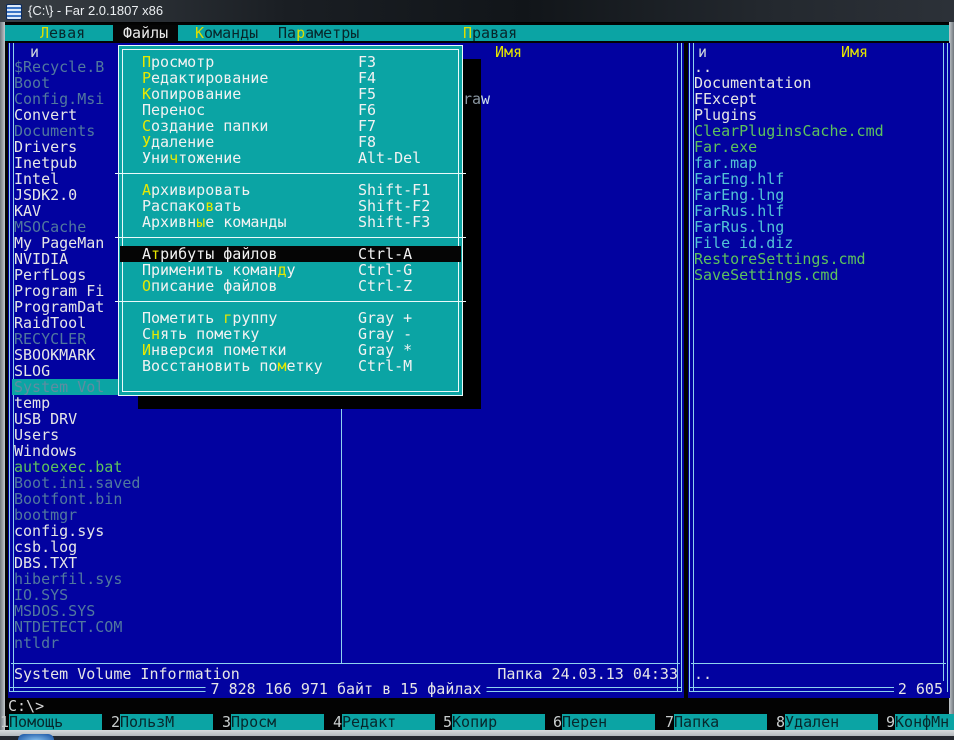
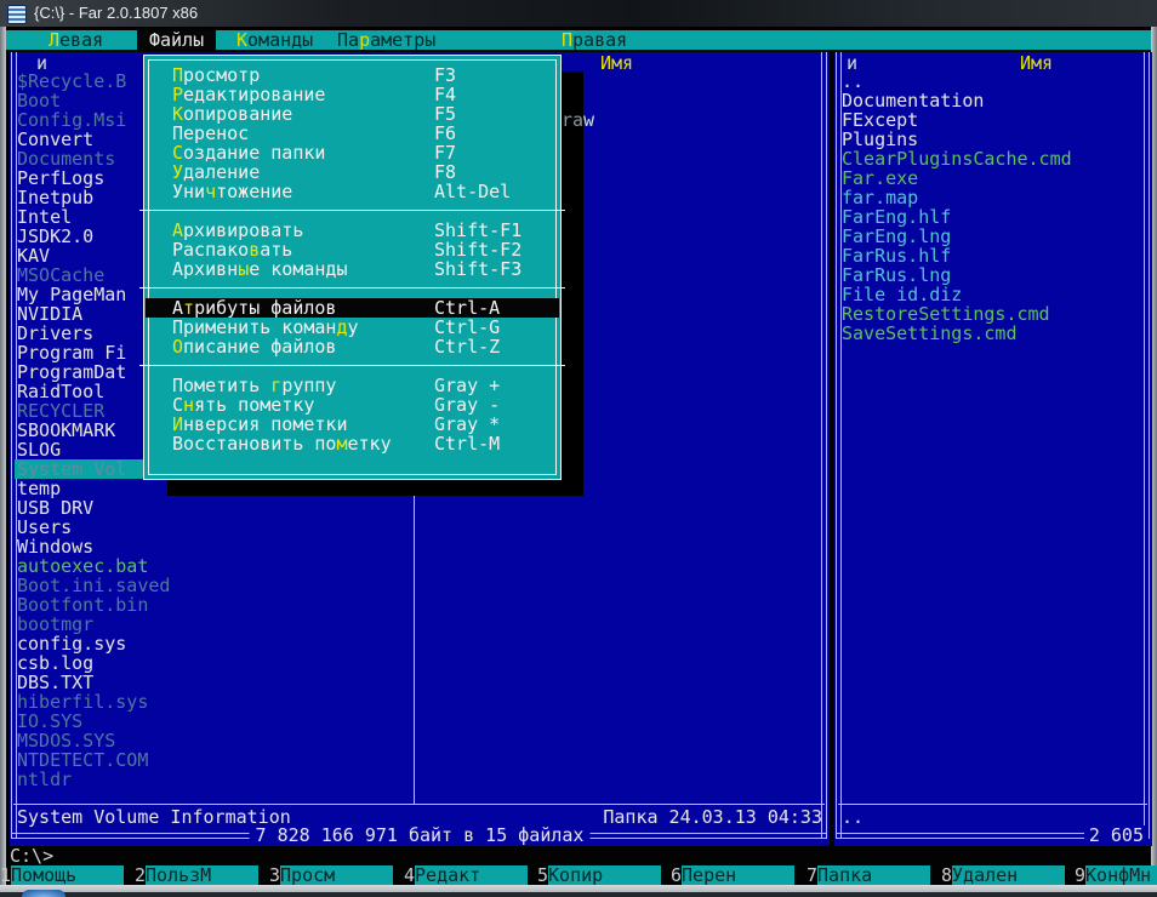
  {C:\} - Far 2.0.1807 x86
  и
  Имя
  $Recycle.B
  Boot
  Config.Msi
  Convert
  Documents
- Drivers
+ PerfLogs
  Inetpub
  Intel
  JSDK2.0
  KAV
  MSOCache
  My PageMan
  NVIDIA
- PerfLogs
+ Drivers
  Program Fi
  ProgramDat
  RaidTool
  RECYCLER
  SBOOKMARK
  SLOG
  System Vol
  temp
  USB_DRV
  Users
  Windows
  autoexec.bat
  Boot.ini.saved
  Bootfont.bin
  bootmgr
  config.sys
  csb.log
  DBS.TXT
  hiberfil.sys
  IO.SYS
  MSDOS.SYS
  NTDETECT.COM
  ntldr
  System Volume Information
  Папка 24.03.13 04:33
  7 828 166 971 байт в 15 файлах
  и
  Имя
  ..
  Documentation
  FExcept
  Plugins
  ClearPluginsCache.cmd
  Far.exe
  far.map
  FarEng.hlf
  FarEng.lng
  FarRus.hlf
  FarRus.lng
  File_id.diz
  RestoreSettings.cmd
  SaveSettings.cmd
  ..
  2 605
  Левая
  Файлы
  Команды
  Параметры
  Правая
  ra
  w
  Просмотр
  F3
  Редактирование
  F4
  Копирование
  F5
  Перенос
  F6
  Создание папки
  F7
  Удаление
  F8
  Уничтожение
  Alt-Del
  Архивировать
  Shift-F1
  Распаковать
  Shift-F2
  Архивные команды
  Shift-F3
  Атрибуты файлов
  Ctrl-A
  Применить команду
  Ctrl-G
  Описание файлов
  Ctrl-Z
  Пометить группу
  Gray +
  Снять пометку
  Gray -
  Инверсия пометки
  Gray *
  Восстановить пометку
  Ctrl-M
  C:\>
  1Помощь
  2ПользМ
  3Просм
  4Редакт
  5Копир
  6Перен
  7Папка
  8Удален
  9КонфМн
